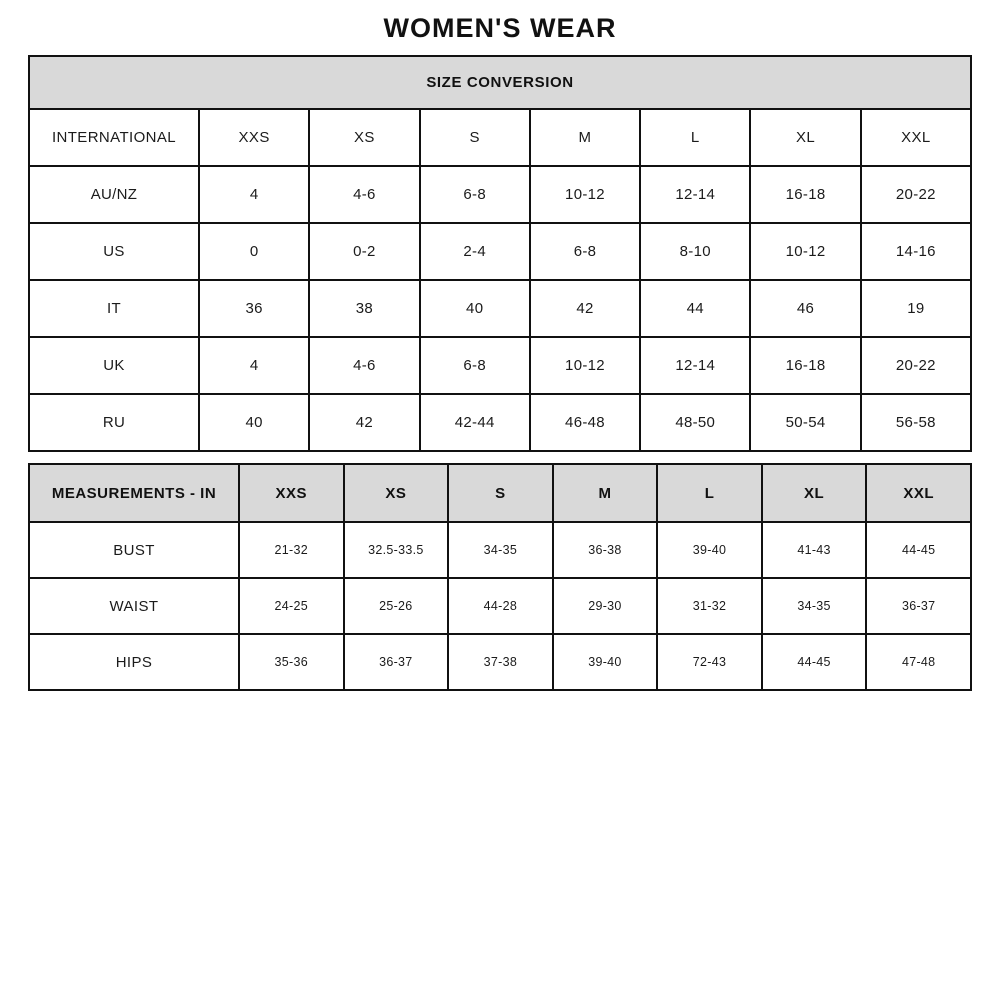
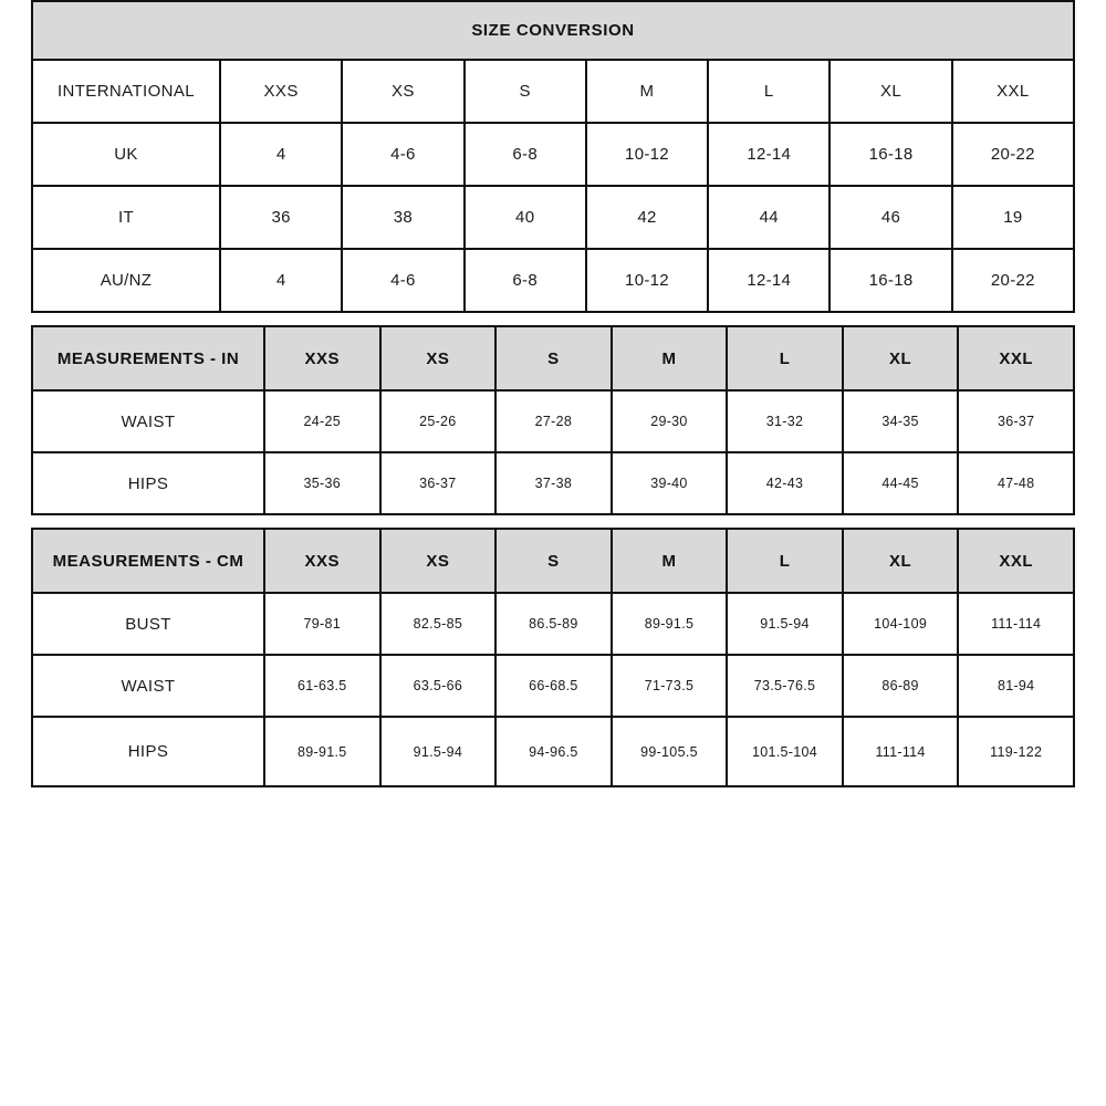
- WOMEN'S WEAR
  SIZE CONVERSION
  INTERNATIONAL	XXS	XS	S	M	L	XL	XXL
- AU/NZ	4	4-6	6-8	10-12	12-14	16-18	20-22
+ UK	4	4-6	6-8	10-12	12-14	16-18	20-22
- US	0	0-2	2-4	6-8	8-10	10-12	14-16
  IT	36	38	40	42	44	46	19
- UK	4	4-6	6-8	10-12	12-14	16-18	20-22
+ AU/NZ	4	4-6	6-8	10-12	12-14	16-18	20-22
- RU	40	42	42-44	46-48	48-50	50-54	56-58
  MEASUREMENTS - IN	XXS	XS	S	M	L	XL	XXL
- BUST	21-32	32.5-33.5	34-35	36-38	39-40	41-43	44-45
- WAIST	24-25	25-26	44-28	29-30	31-32	34-35	36-37
+ WAIST	24-25	25-26	27-28	29-30	31-32	34-35	36-37
- HIPS	35-36	36-37	37-38	39-40	72-43	44-45	47-48
+ HIPS	35-36	36-37	37-38	39-40	42-43	44-45	47-48
+ MEASUREMENTS - CM	XXS	XS	S	M	L	XL	XXL
+ BUST	79-81	82.5-85	86.5-89	89-91.5	91.5-94	104-109	111-114
+ WAIST	61-63.5	63.5-66	66-68.5	71-73.5	73.5-76.5	86-89	81-94
+ HIPS	89-91.5	91.5-94	94-96.5	99-105.5	101.5-104	111-114	119-122
